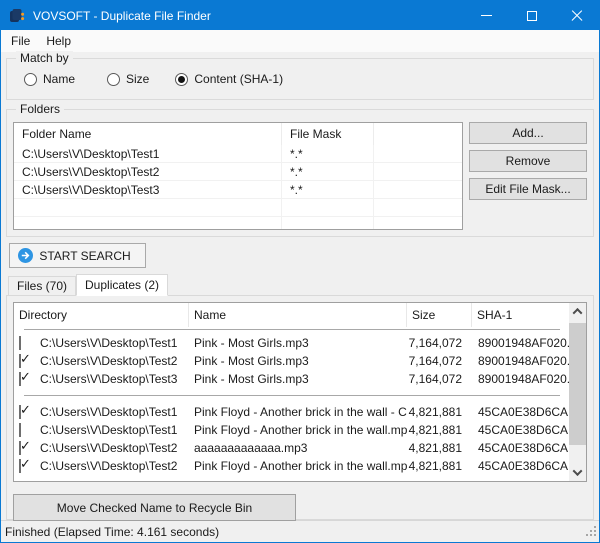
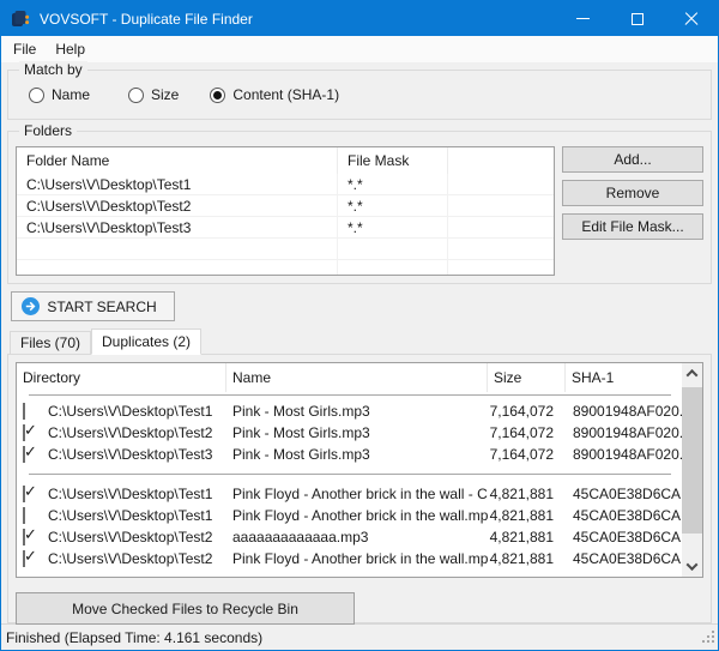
  VOVSOFT - Duplicate File Finder
  File
  Help
  Match by
  Name
  Size
  Content (SHA-1)
  Folders
  Folder Name
  File Mask
  C:\Users\V\Desktop\Test1
  *.*
  C:\Users\V\Desktop\Test2
  *.*
  C:\Users\V\Desktop\Test3
  *.*
  Add...
  Remove
  Edit File Mask...
  START SEARCH
  Files (70)
  Duplicates (2)
  Directory
  Name
  Size
  SHA-1
  C:\Users\V\Desktop\Test1
  Pink - Most Girls.mp3
  7,164,072
  89001948AF020
  C:\Users\V\Desktop\Test2
  Pink - Most Girls.mp3
  7,164,072
  89001948AF020
  C:\Users\V\Desktop\Test3
  Pink - Most Girls.mp3
  7,164,072
  89001948AF020
  C:\Users\V\Desktop\Test1
  Pink Floyd - Another brick in the wall - C
  4,821,881
  45CA0E38D6CA
  C:\Users\V\Desktop\Test1
  Pink Floyd - Another brick in the wall.mp
  4,821,881
  45CA0E38D6CA
  C:\Users\V\Desktop\Test2
  aaaaaaaaaaaaa.mp3
  4,821,881
  45CA0E38D6CA
  C:\Users\V\Desktop\Test2
  Pink Floyd - Another brick in the wall.mp
  4,821,881
  45CA0E38D6CA
- Move Checked Name to Recycle Bin
+ Move Checked Files to Recycle Bin
  Finished (Elapsed Time: 4.161 seconds)
